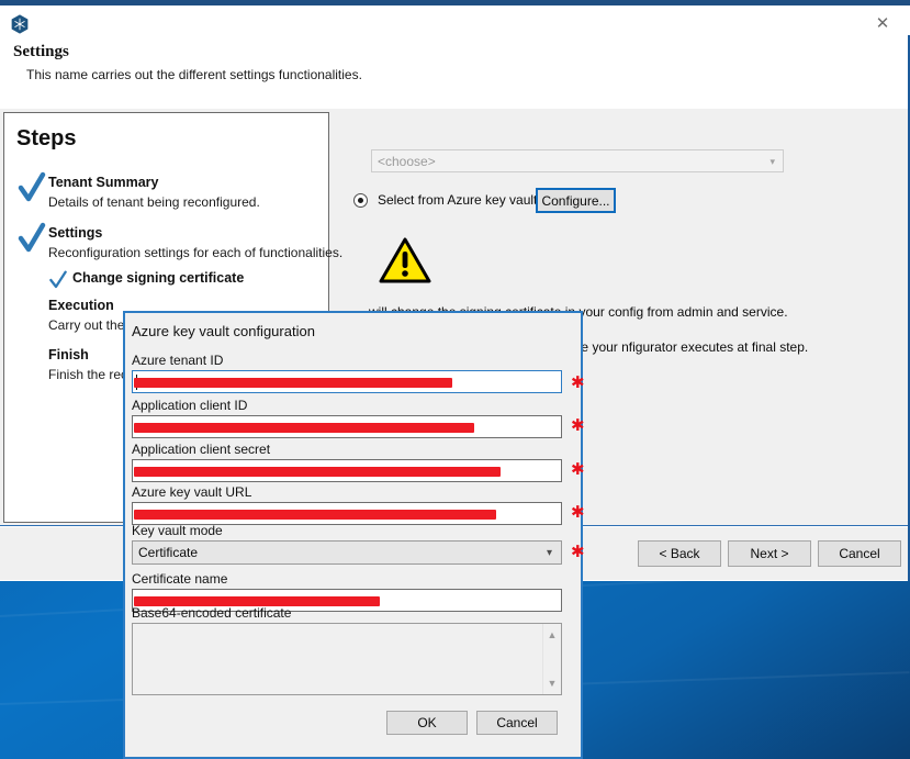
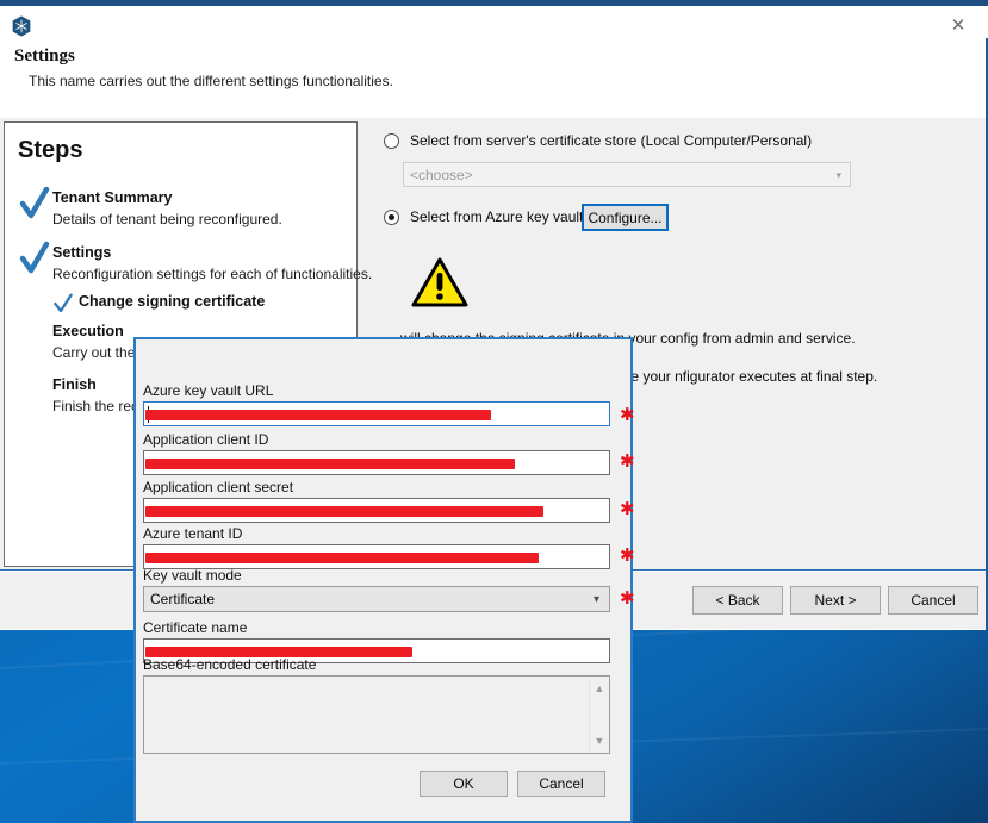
  ✕
  Settings
  This name carries out the different settings functionalities.
  Steps
  Tenant Summary
  Details of tenant being reconfigured.
  Settings
  Reconfiguration settings for each of functionalities.
  Change signing certificate
  Execution
  Finish
+ Select from server's certificate store (Local Computer/Personal)
  <choose>
  ▾
  Select from Azure key vaul
  Configure...
  < Back
  Next >
  Cancel
- Azure key vault configuration
- Azure tenant ID
+ Azure key vault URL
  ✱
  Application client ID
  ✱
  Application client secret
  ✱
- Azure key vault URL
+ Azure tenant ID
  ✱
  Key vault mode
  Certificate
  ▾
  ✱
  Certificate name
  Base64-encoded certificate
  ▲
  ▼
  OK
  Cancel
